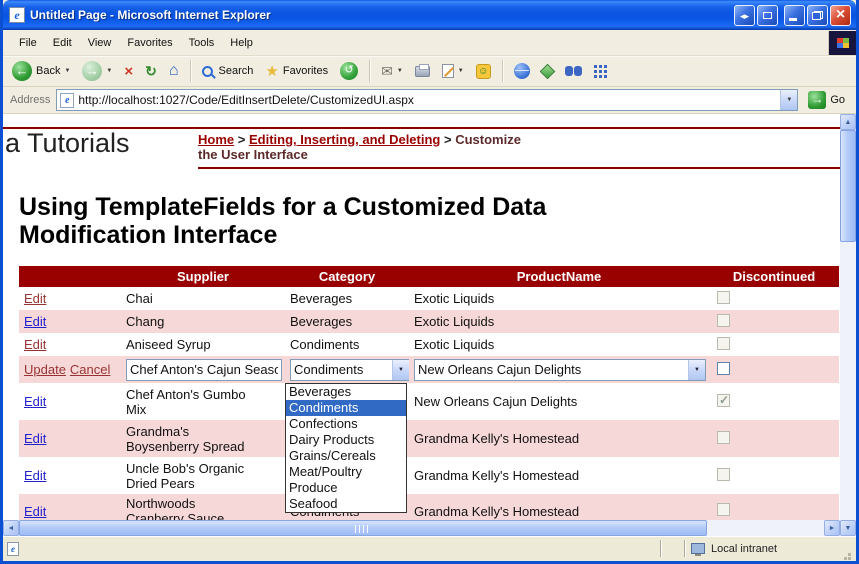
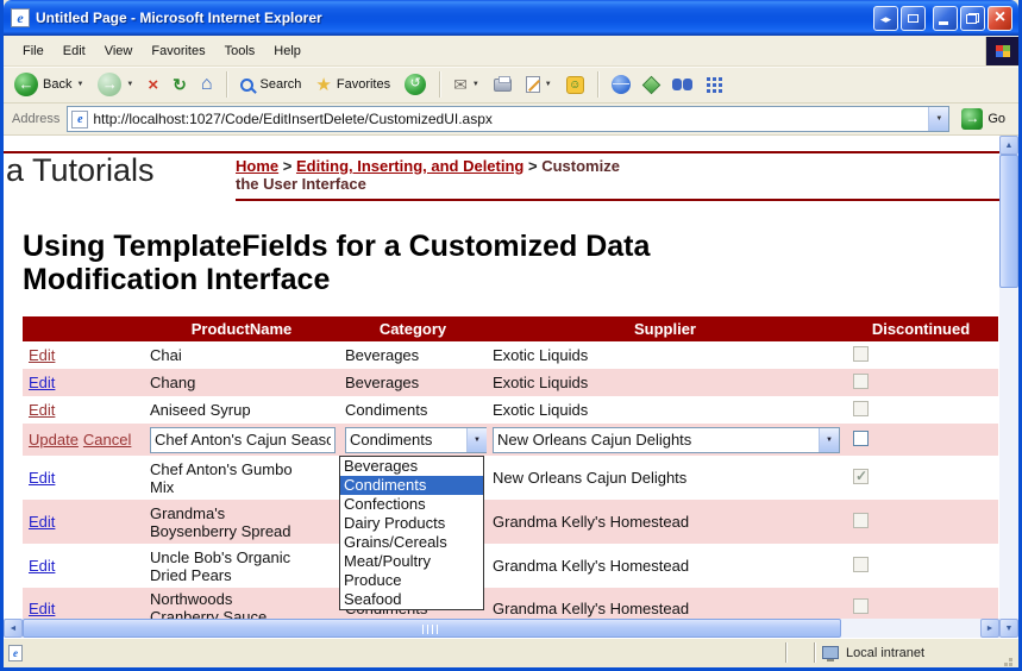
  Untitled Page - Microsoft Internet Explorer
  File
  Edit
  View
  Favorites
  Tools
  Help
  Back
  Search
  Favorites
  Address
  http://localhost:1027/Code/EditInsertDelete/CustomizedUI.aspx
  Go
  a Tutorials
  Home > Editing, Inserting, and Deleting > Customize
  the User Interface
  Using TemplateFields for a Customized Data Modification Interface
- Supplier
+ ProductName
  Category
- ProductName
+ Supplier
  Discontinued
  Edit
  Chai
  Beverages
  Exotic Liquids
  Edit
  Chang
  Beverages
  Exotic Liquids
  Edit
  Aniseed Syrup
  Condiments
  Exotic Liquids
  Update Cancel
  Chef Anton's Cajun Seas
  Condiments
  New Orleans Cajun Delights
  Edit
  Chef Anton's Gumbo Mix
  New Orleans Cajun Delights
  Edit
  Grandma's Boysenberry Spread
  Grandma Kelly's Homestead
  Edit
  Uncle Bob's Organic Dried Pears
  Grandma Kelly's Homestead
  Edit
  Northwoods Cranberry Sauce
  Grandma Kelly's Homestead
  Beverages
  Condiments
  Confections
  Dairy Products
  Grains/Cereals
  Meat/Poultry
  Produce
  Seafood
  Local intranet
